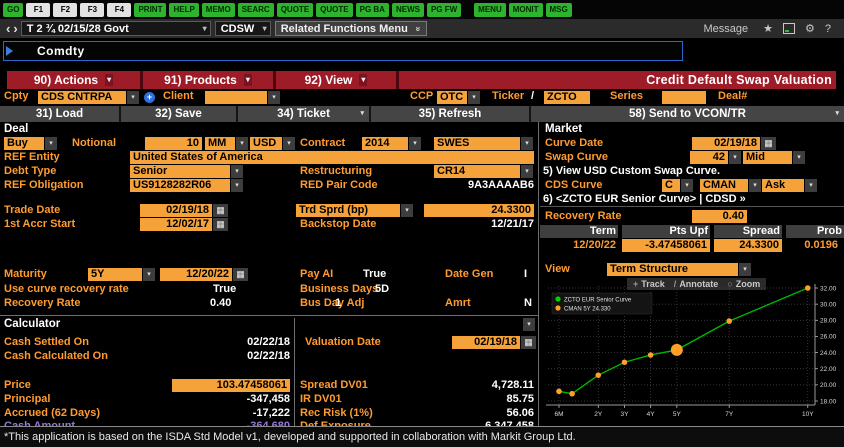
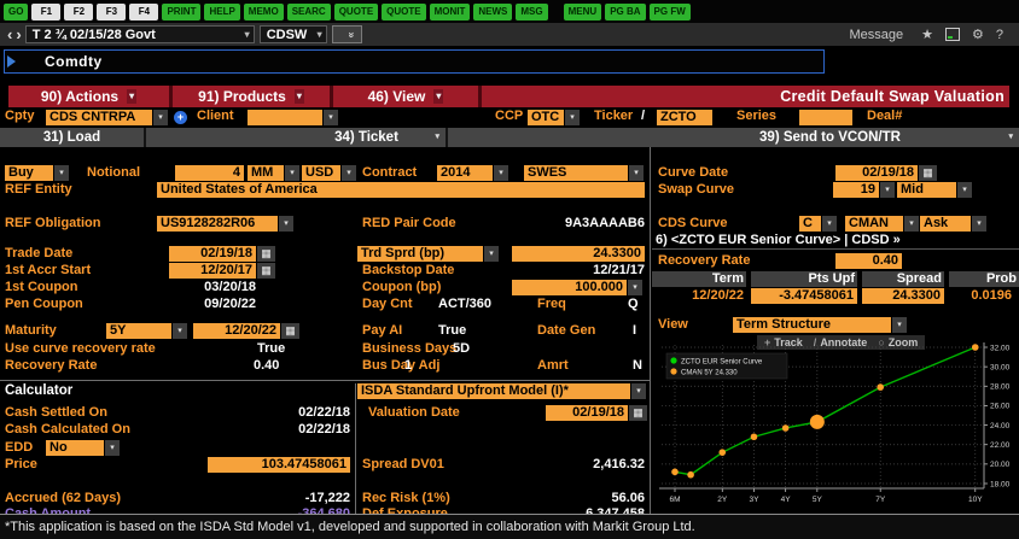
  GO
  F1
  F2
  F3
  F4
  PRINT
  HELP
  MEMO
  SEARC
  QUOTE
  QUOTE
- PG BA
+ MONIT
  NEWS
- PG FW
+ MSG
  MENU
- MONIT
+ PG BA
- MSG
+ PG FW
  ‹
  ›
  T 2 ¾ 02/15/28 Govt
  ▾
  CDSW
  ▾
- Related Functions Menu
  Message
  ★
  ⚙
  ?
  Comdty
  90) Actions
  ▾
  91) Products
  ▾
- 92) View
+ 46) View
  ▾
  Credit Default Swap Valuation
  Cpty
  CDS CNTRPA
  +
  Client
  CCP
  OTC
  Ticker
  /
  ZCTO
  Series
  Deal#
  31) Load
- 32) Save
  34) Ticket
- 35) Refresh
- 58) Send to VCON/TR
+ 39) Send to VCON/TR
- Deal
- Market
  Buy
  Notional
- 10
+ 4
  MM
  USD
  Contract
  2014
  SWES
  Curve Date
  02/19/18
  ▦
  REF Entity
  United States of America
  Swap Curve
- 42
+ 19
  Mid
- Debt Type
- Senior
- Restructuring
- CR14
- 5) View USD Custom Swap Curve.
  REF Obligation
  US9128282R06
  RED Pair Code
  9A3AAAAB6
  CDS Curve
  C
  CMAN
  Ask
  6) <ZCTO EUR Senior Curve> | CDSD »
  Trade Date
  02/19/18
  ▦
  Trd Sprd (bp)
  24.3300
  Recovery Rate
  0.40
  1st Accr Start
- 12/02/17
+ 12/20/17
  ▦
  Backstop Date
  12/21/17
  Term
  Pts Upf
  Spread
  Prob
+ 1st Coupon
+ 03/20/18
+ Coupon (bp)
+ 100.000
  12/20/22
  -3.47458061
  24.3300
  0.0196
+ Pen Coupon
+ 09/20/22
+ Day Cnt
+ ACT/360
+ Freq
+ Q
  View
  Term Structure
  Maturity
  5Y
  12/20/22
  ▦
  Pay AI
  True
  Date Gen
  I
  Use curve recovery rate
  True
  Business Days
  5D
  Recovery Rate
  0.40
  Bus Day Adj
  1
  Amrt
  N
  +
  Track
  /
  Annotate
  ○
  Zoom
  Calculator
+ ISDA Standard Upfront Model (I)*
  Cash Settled On
  02/22/18
  Valuation Date
  02/19/18
  ▦
  Cash Calculated On
  02/22/18
+ EDD
+ No
  Price
  103.47458061
  Spread DV01
- 4,728.11
+ 2,416.32
- Principal
- -347,458
- IR DV01
- 85.75
  Accrued (62 Days)
  -17,222
  Rec Risk (1%)
  56.06
  *This application is based on the ISDA Std Model v1, developed and supported in collaboration with Markit Group Ltd.
